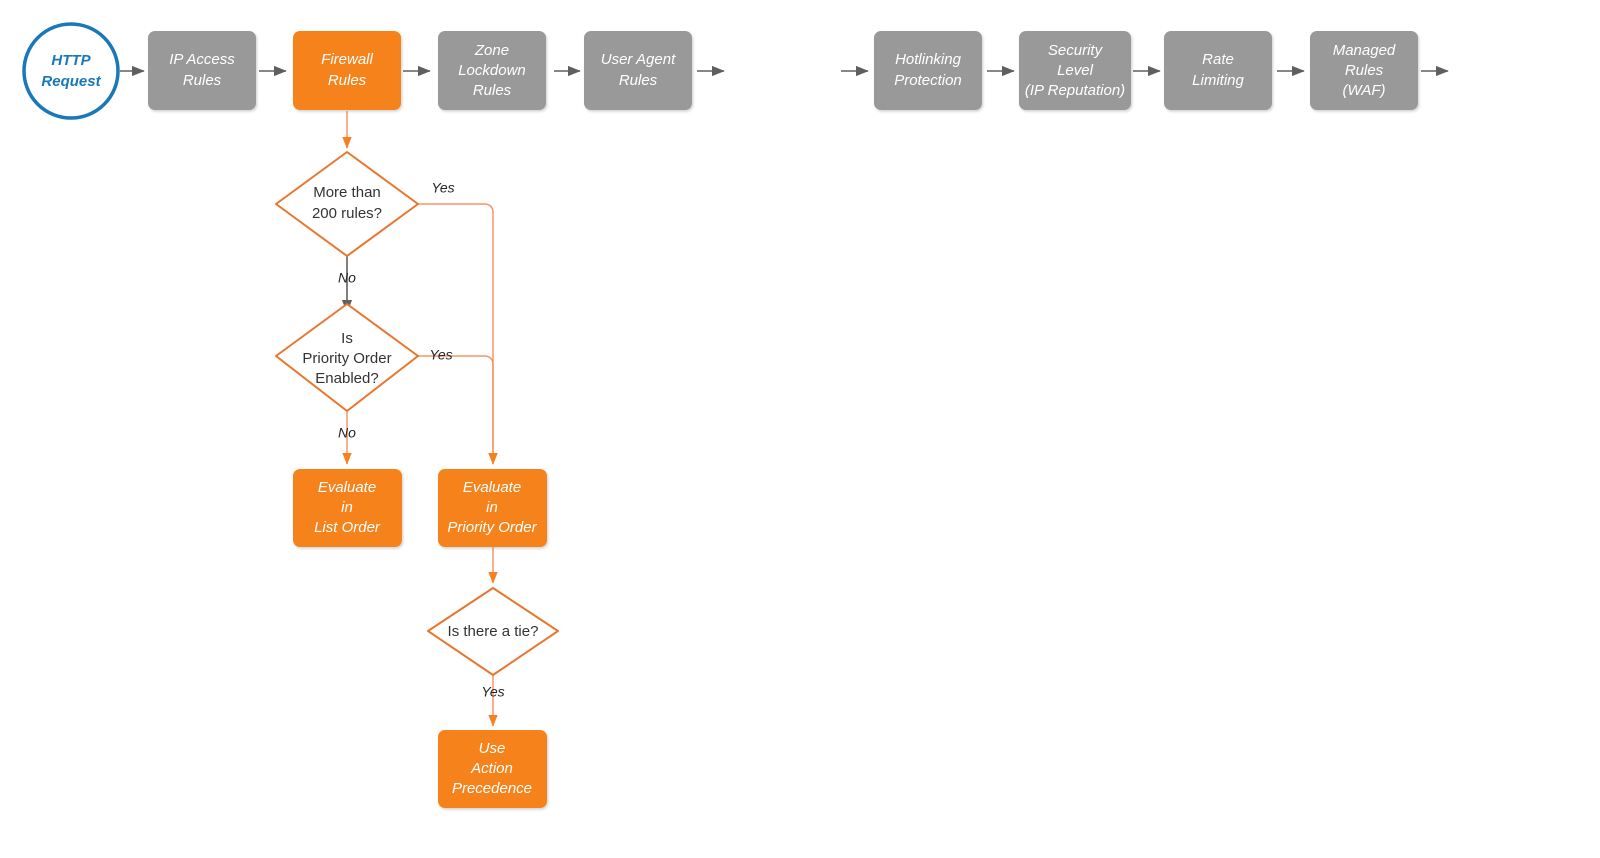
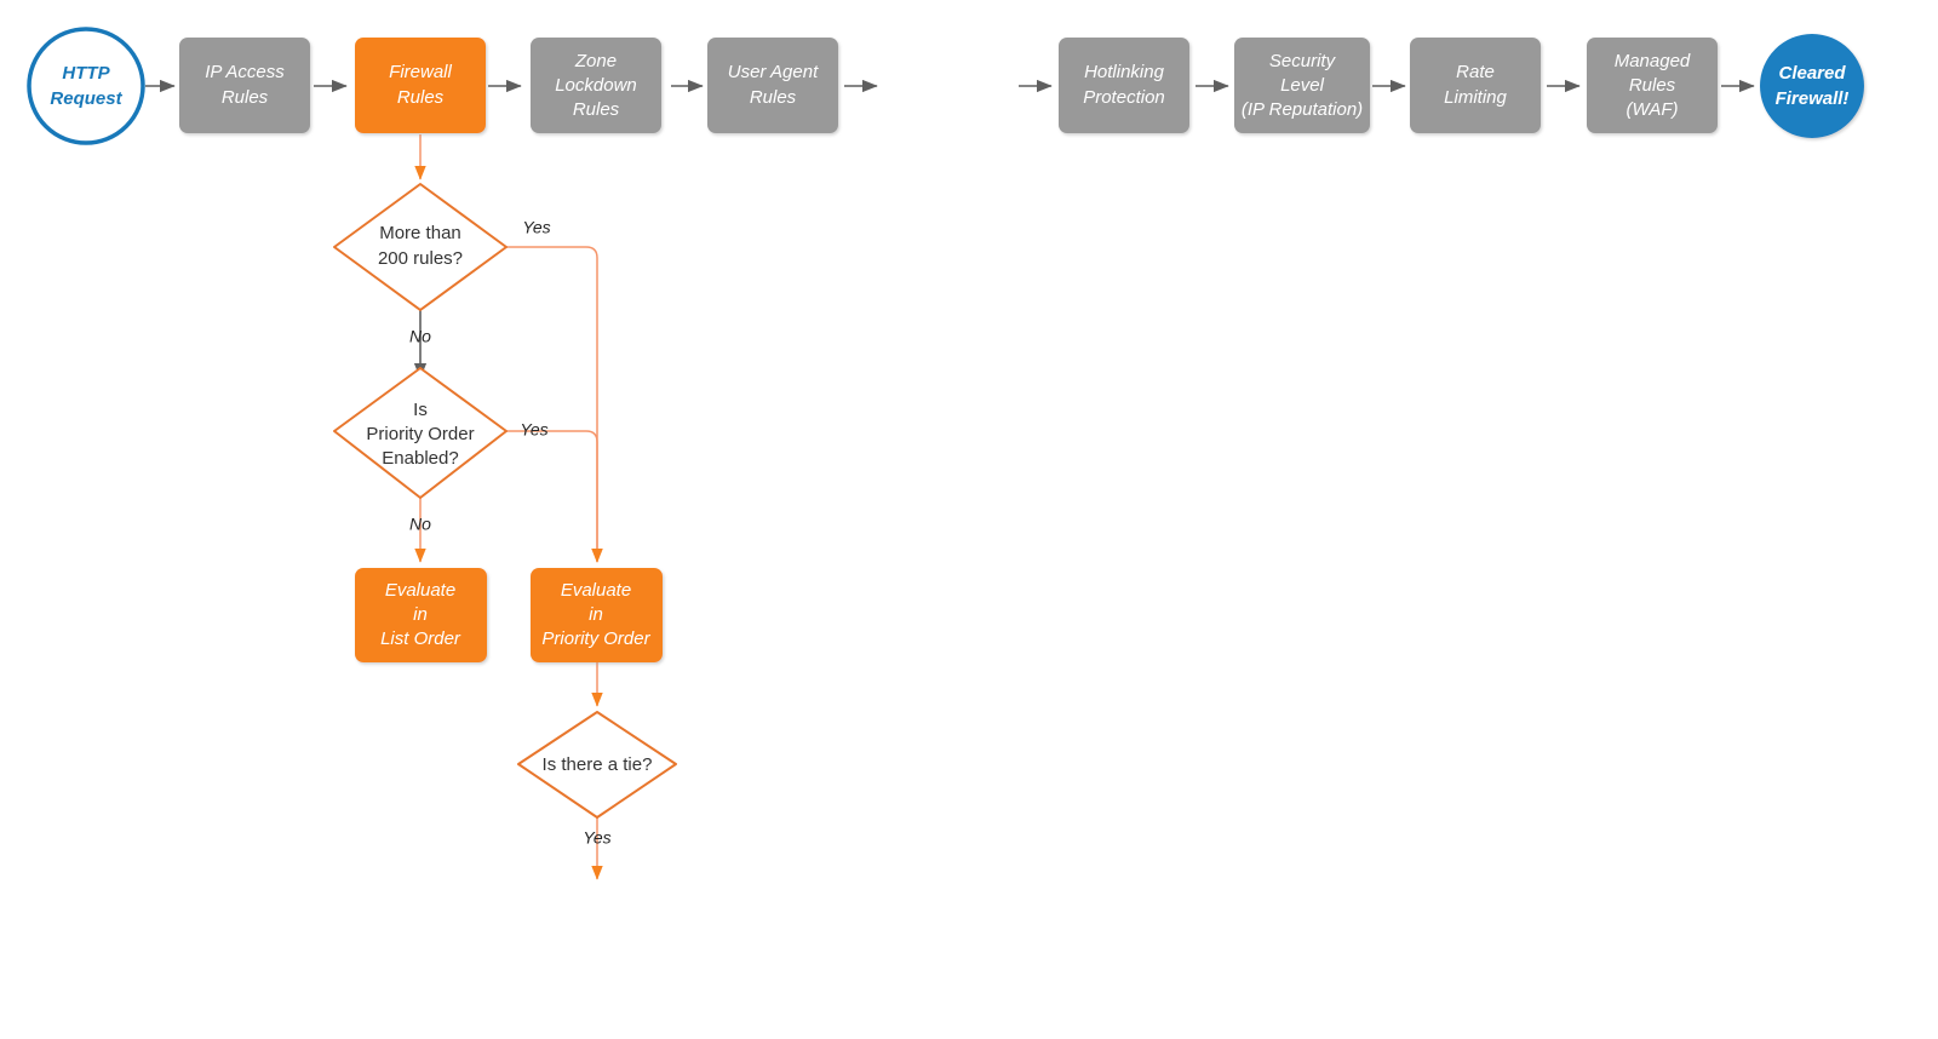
  HTTP
  Request
  IP Access
  Rules
  Firewall
  Rules
  Zone
  Lockdown
  Rules
  User Agent
  Rules
  Hotlinking
  Protection
  Security
  Level
  (IP Reputation)
  Rate
  Limiting
  Managed
  Rules
  (WAF)
+ Cleared
+ Firewall!
  More than
  200 rules?
  Is
  Priority Order
  Enabled?
  Is there a tie?
  Evaluate
  in
  List Order
  Evaluate
  in
  Priority Order
- Use
- Action
- Precedence
  Yes
  No
  Yes
  No
  Yes
